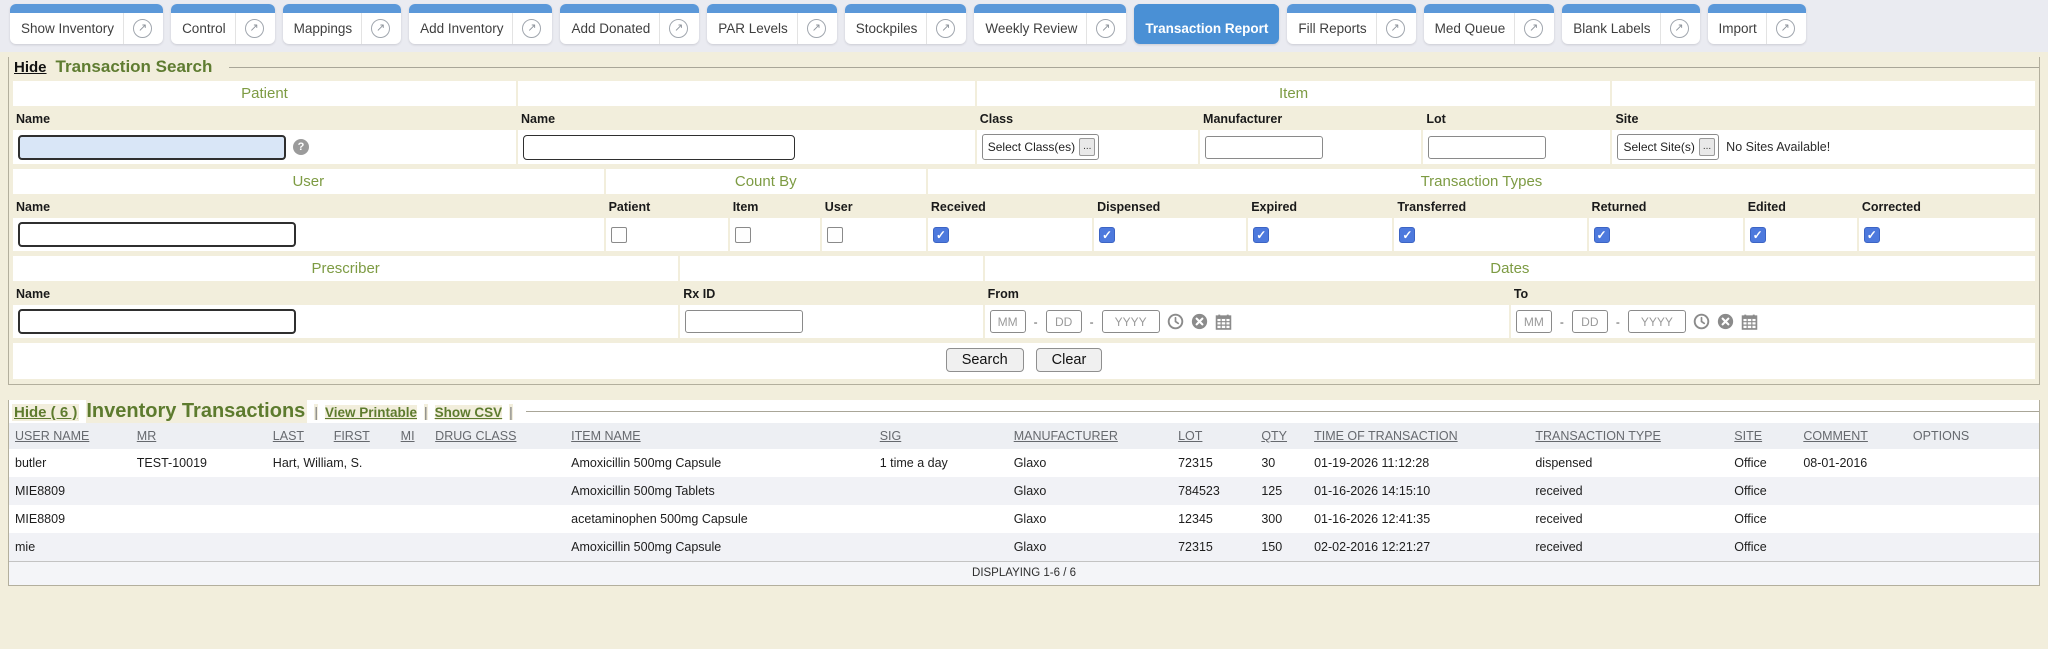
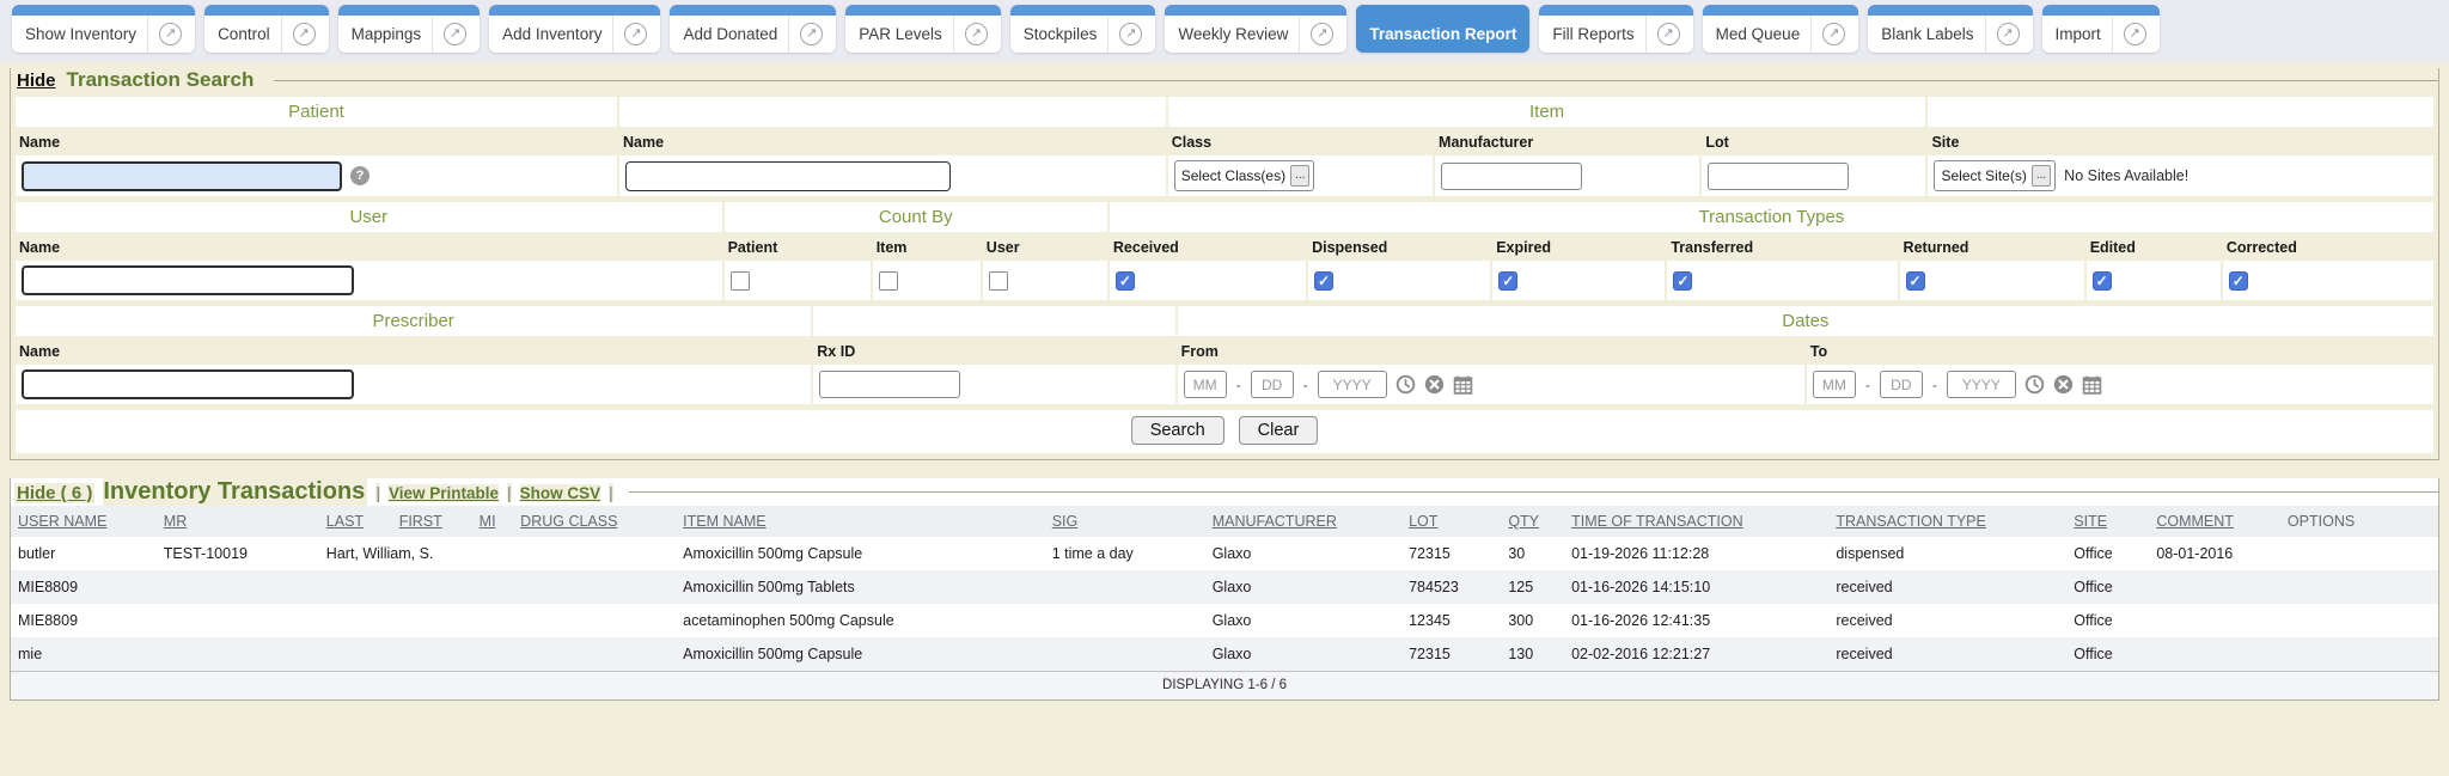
  Show Inventory
  ↗
  Control
  ↗
  Mappings
  ↗
  Add Inventory
  ↗
  Add Donated
  ↗
  PAR Levels
  ↗
  Stockpiles
  ↗
  Weekly Review
  ↗
  Transaction Report
  Fill Reports
  ↗
  Med Queue
  ↗
  Blank Labels
  ↗
  Import
  ↗
  Hide
  Transaction Search
  Patient
  Item
  Name
  Name
  Class
  Manufacturer
  Lot
  Site
  ?
  Select Class(es)
  ...
  Select Site(s)
  ...
  No Sites Available!
  User
  Count By
  Transaction Types
  Name
  Patient
  Item
  User
  Received
  Dispensed
  Expired
  Transferred
  Returned
  Edited
  Corrected
  Prescriber
  Dates
  Name
  Rx ID
  From
  To
  MM
  -
  DD
  -
  YYYY
  MM
  -
  DD
  -
  YYYY
  Search
  Clear
  Hide ( 6 )
  Inventory Transactions
  |
  View Printable
  |
  Show CSV
  |
  USER NAME	MR	LAST	FIRST	MI	DRUG CLASS	ITEM NAME	SIG	MANUFACTURER	LOT	QTY	TIME OF TRANSACTION	TRANSACTION TYPE	SITE	COMMENT	OPTIONS
  butler	TEST-10019	Hart, William, S.				Amoxicillin 500mg Capsule	1 time a day	Glaxo	72315	30	01-19-2026 11:12:28	dispensed	Office	08-01-2016
  MIE8809						Amoxicillin 500mg Tablets		Glaxo	784523	125	01-16-2026 14:15:10	received	Office
  MIE8809						acetaminophen 500mg Capsule		Glaxo	12345	300	01-16-2026 12:41:35	received	Office
- mie						Amoxicillin 500mg Capsule		Glaxo	72315	150	02-02-2016 12:21:27	received	Office
+ mie						Amoxicillin 500mg Capsule		Glaxo	72315	130	02-02-2016 12:21:27	received	Office
  DISPLAYING 1-6 / 6
